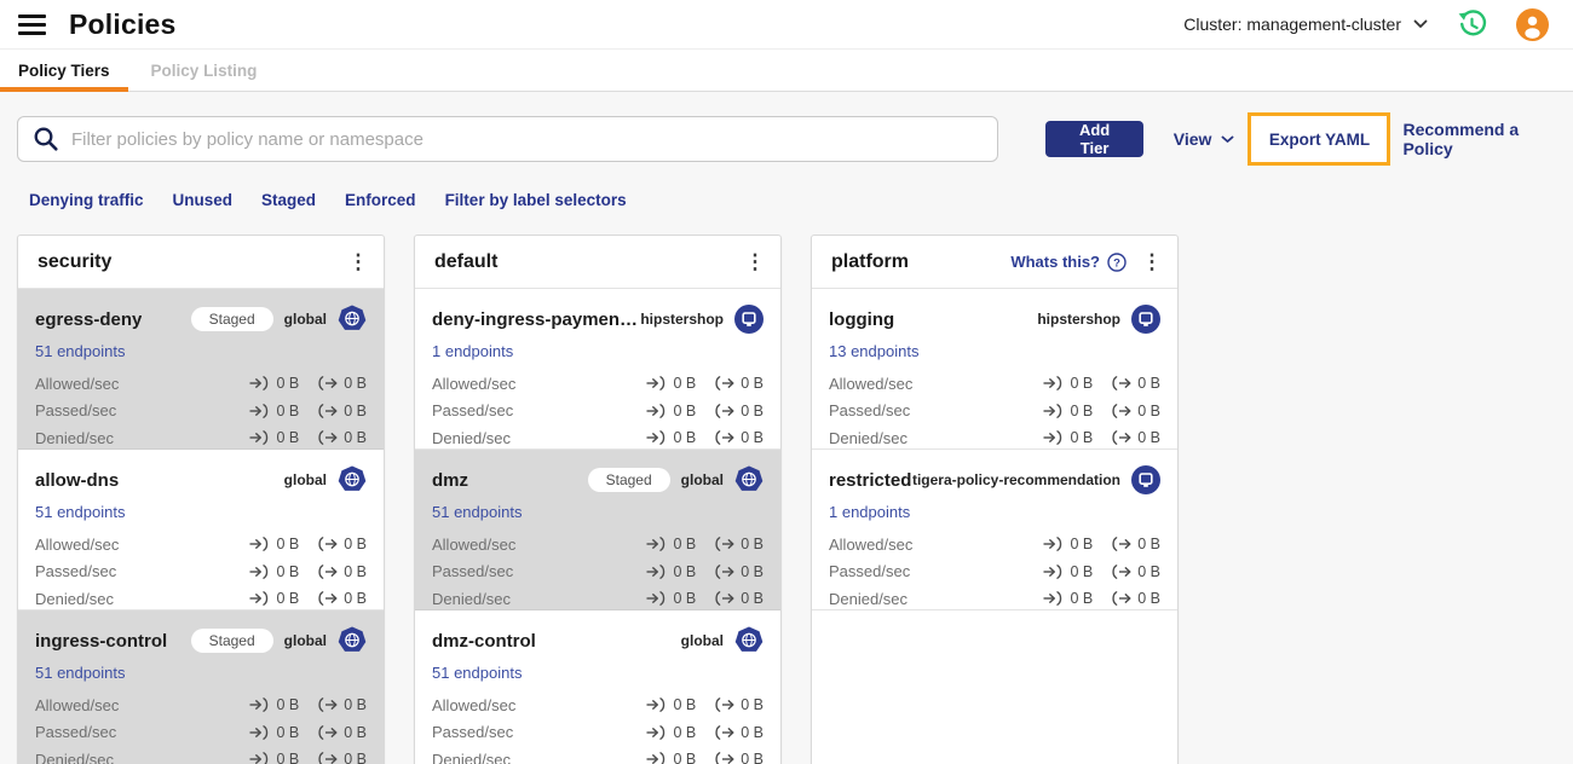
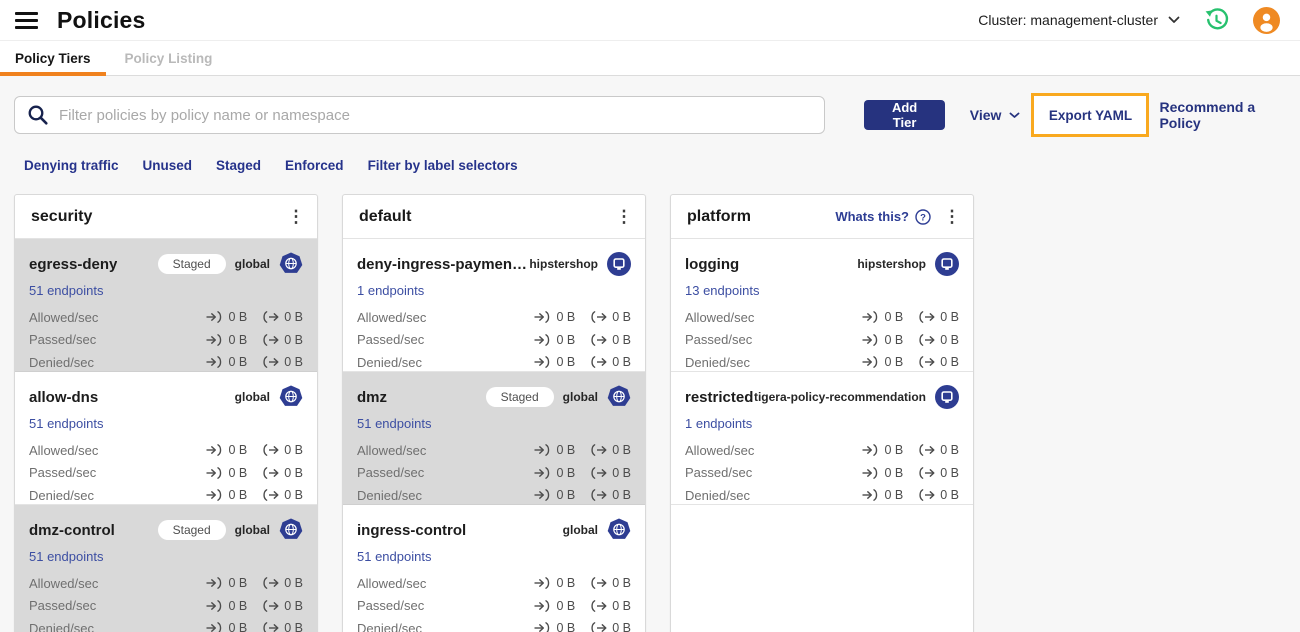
  Policies
  Cluster: management-cluster
  Policy Tiers
  Policy Listing
  Filter policies by policy name or namespace
  Add Tier
  View
  Export YAML
  Recommend a Policy
  Denying traffic
  Unused
  Staged
  Enforced
  Filter by label selectors
  security
  ⋮
  egress-deny
  Staged
  global
  51 endpoints
  Allowed/sec
  0 B
  0 B
  Passed/sec
  0 B
  0 B
  Denied/sec
  0 B
  0 B
  allow-dns
  global
  51 endpoints
  Allowed/sec
  0 B
  0 B
  Passed/sec
  0 B
  0 B
  Denied/sec
  0 B
  0 B
- ingress-control
+ dmz-control
  Staged
  global
  51 endpoints
  Allowed/sec
  0 B
  0 B
  Passed/sec
  0 B
  0 B
  Denied/sec
  0 B
  0 B
  default
  ⋮
  deny-ingress-payments
  hipstershop
  1 endpoints
  Allowed/sec
  0 B
  0 B
  Passed/sec
  0 B
  0 B
  Denied/sec
  0 B
  0 B
  dmz
  Staged
  global
  51 endpoints
  Allowed/sec
  0 B
  0 B
  Passed/sec
  0 B
  0 B
  Denied/sec
  0 B
  0 B
- dmz-control
+ ingress-control
  global
  51 endpoints
  Allowed/sec
  0 B
  0 B
  Passed/sec
  0 B
  0 B
  Denied/sec
  0 B
  0 B
  platform
  Whats this?
  ?
  ⋮
  logging
  hipstershop
  13 endpoints
  Allowed/sec
  0 B
  0 B
  Passed/sec
  0 B
  0 B
  Denied/sec
  0 B
  0 B
  restricted
  tigera-policy-recommendation
  1 endpoints
  Allowed/sec
  0 B
  0 B
  Passed/sec
  0 B
  0 B
  Denied/sec
  0 B
  0 B
